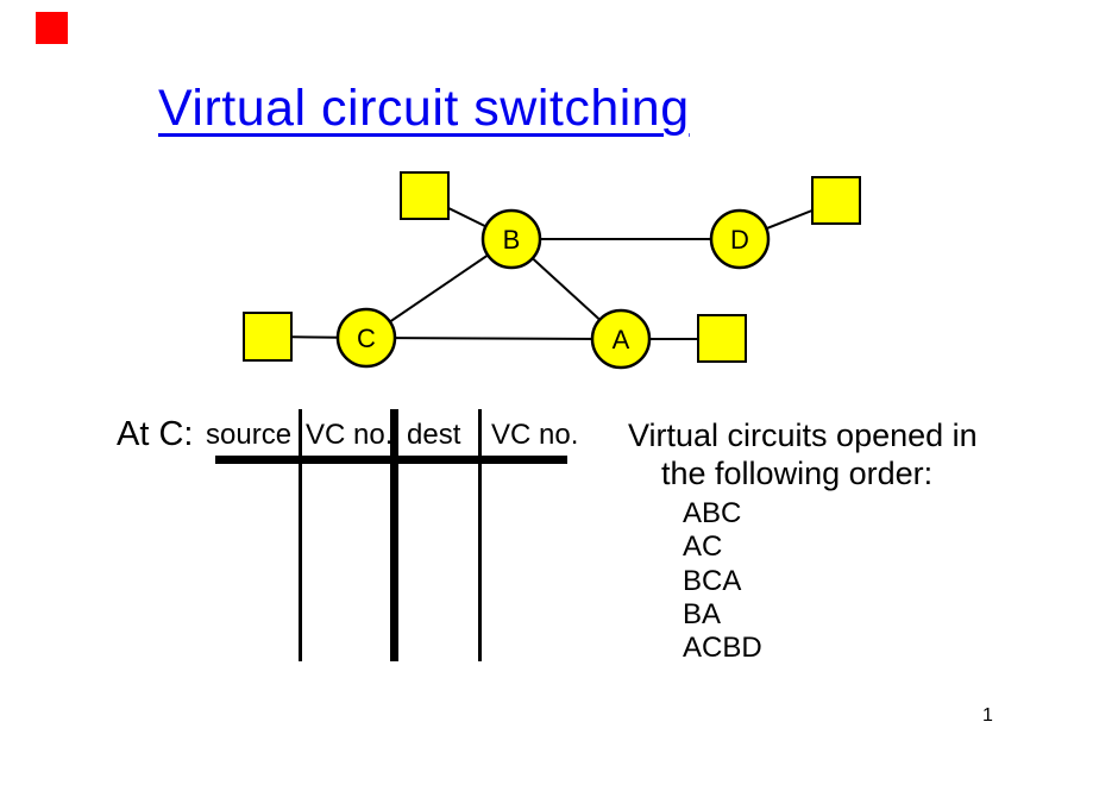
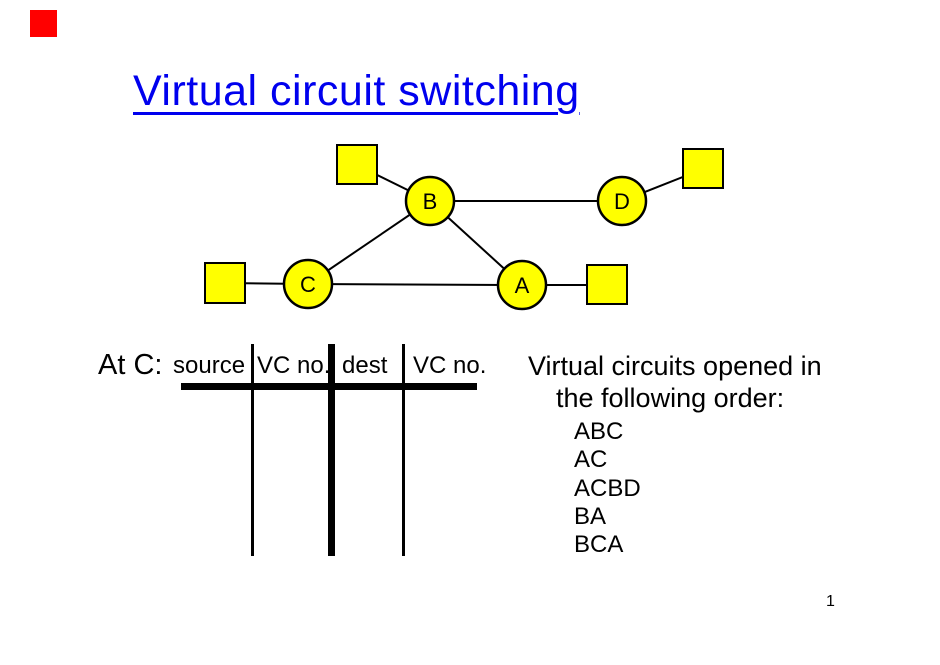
  Virtual circuit switching
  C
  B
  A
  D
  At C:
  source
  VC no
  dest
  VC no.
  Virtual circuits opened in
  the following order:
  ABC
  AC
- BCA
+ ACBD
  BA
- ACBD
+ BCA
  1
